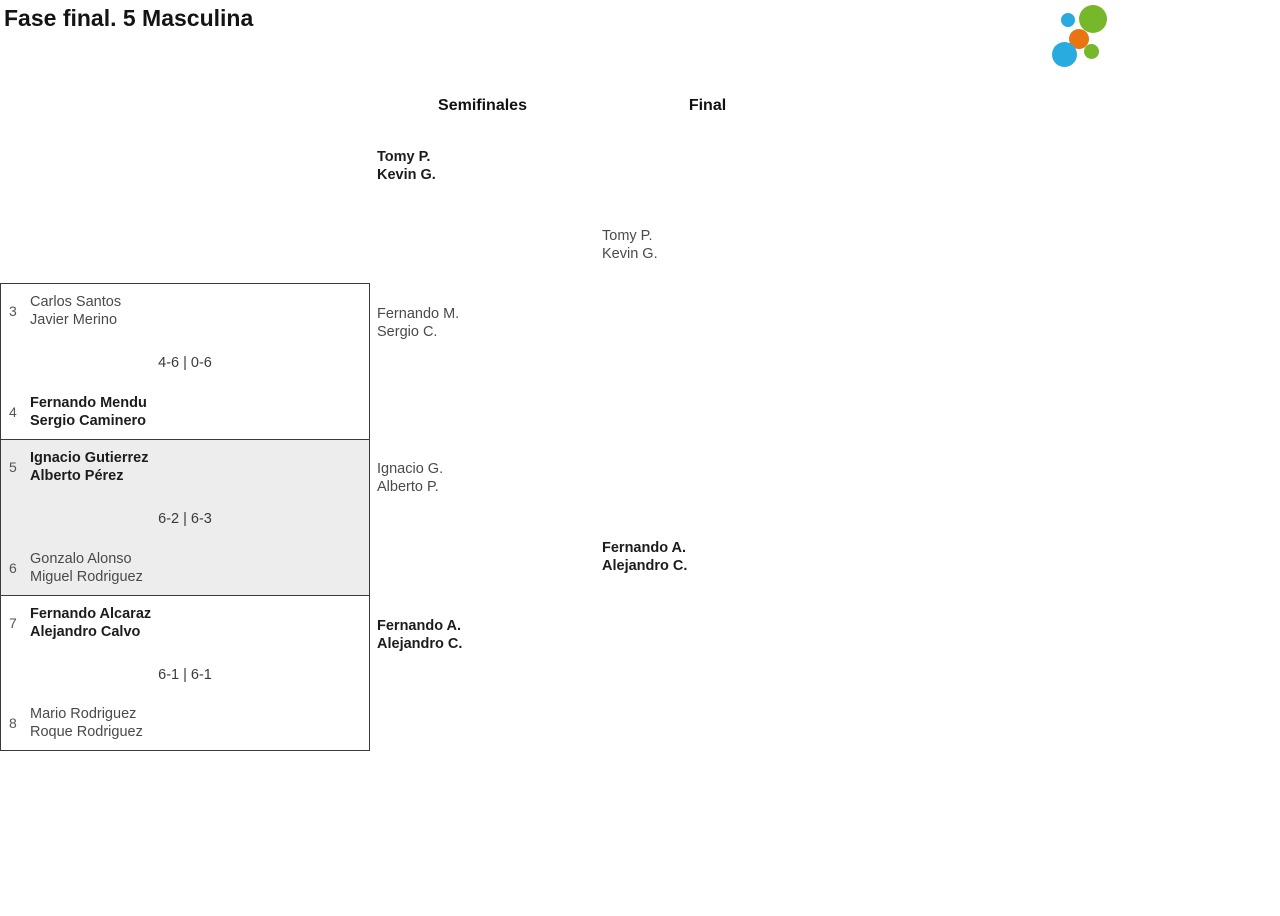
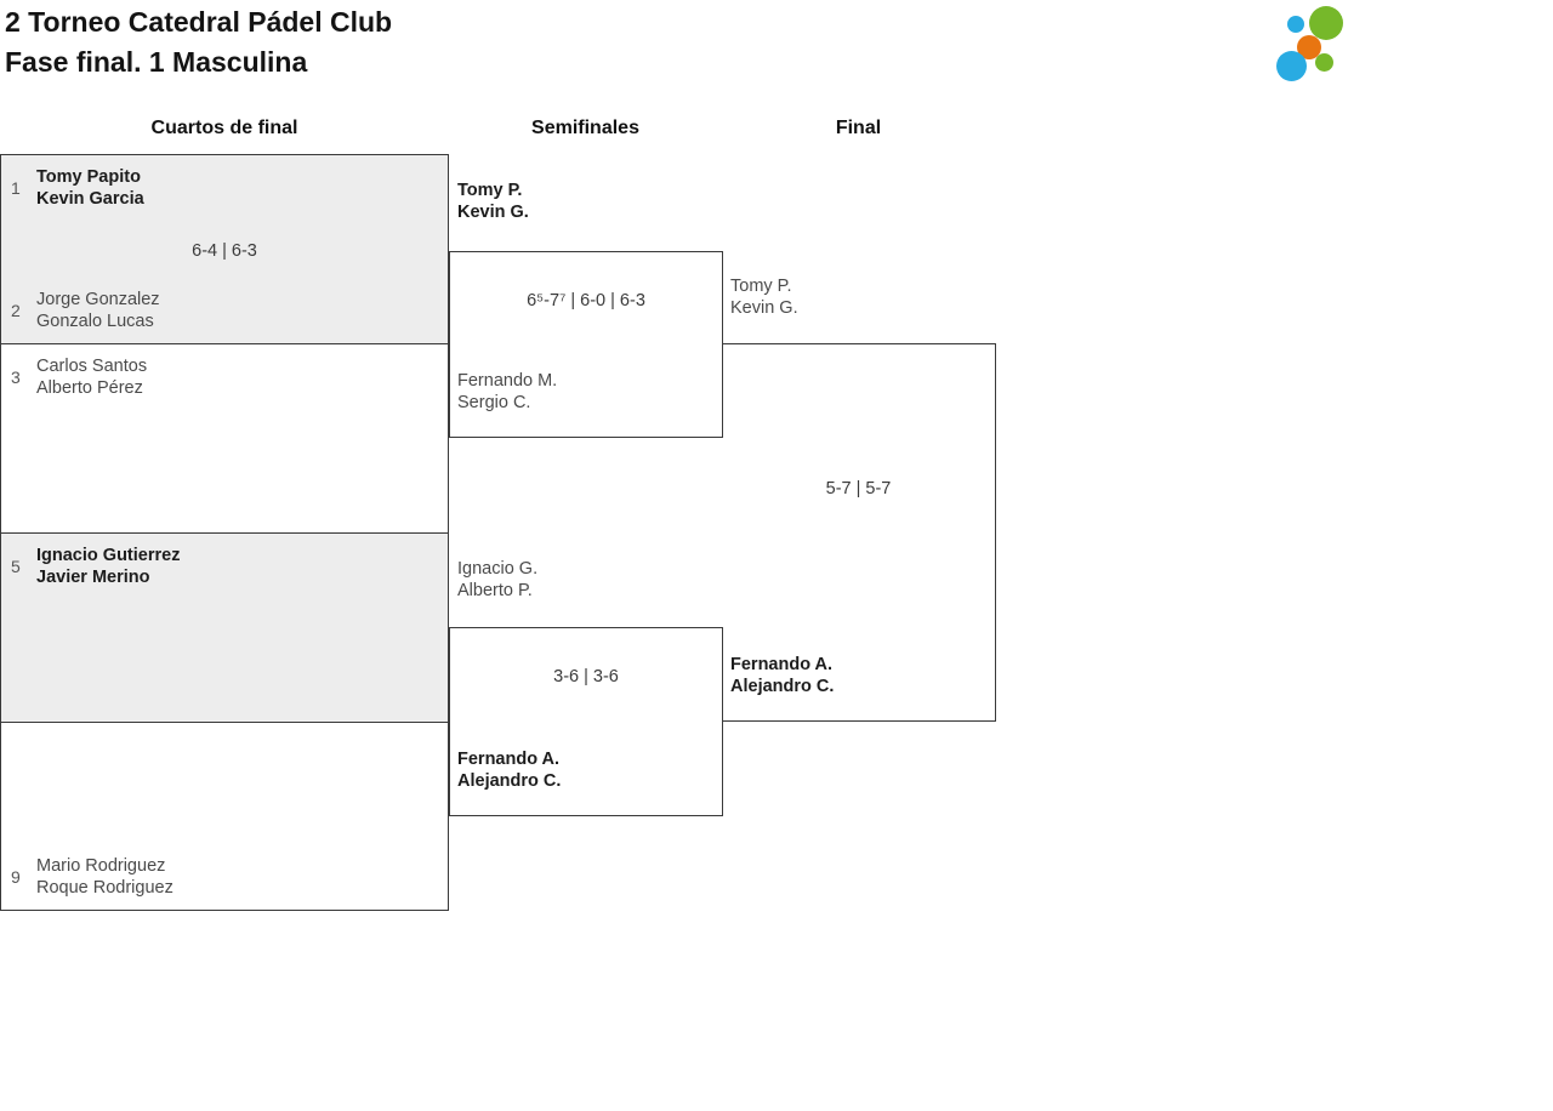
+ 2 Torneo Catedral Pádel Club
- Fase final. 5 Masculina
+ Fase final. 1 Masculina
+ Cuartos de final
  Semifinales
  Final
+ 1
+ Tomy Papito
+ Kevin Garcia
+ 6-4 | 6-3
+ 2
+ Jorge Gonzalez
+ Gonzalo Lucas
  3
  Carlos Santos
- Javier Merino
+ Alberto Pérez
- 4-6 | 0-6
- 4
- Fernando Mendu
- Sergio Caminero
  5
  Ignacio Gutierrez
- Alberto Pérez
+ Javier Merino
- 6-2 | 6-3
- 6
- Gonzalo Alonso
- Miguel Rodriguez
- 7
- Fernando Alcaraz
- Alejandro Calvo
- 6-1 | 6-1
- 8
+ 9
  Mario Rodriguez
  Roque Rodriguez
+ 6⁵-7⁷ | 6-0 | 6-3
  Tomy P.
  Kevin G.
  Fernando M.
  Sergio C.
+ 3-6 | 3-6
  Ignacio G.
  Alberto P.
  Fernando A.
  Alejandro C.
+ 5-7 | 5-7
  Tomy P.
  Kevin G.
  Fernando A.
  Alejandro C.
